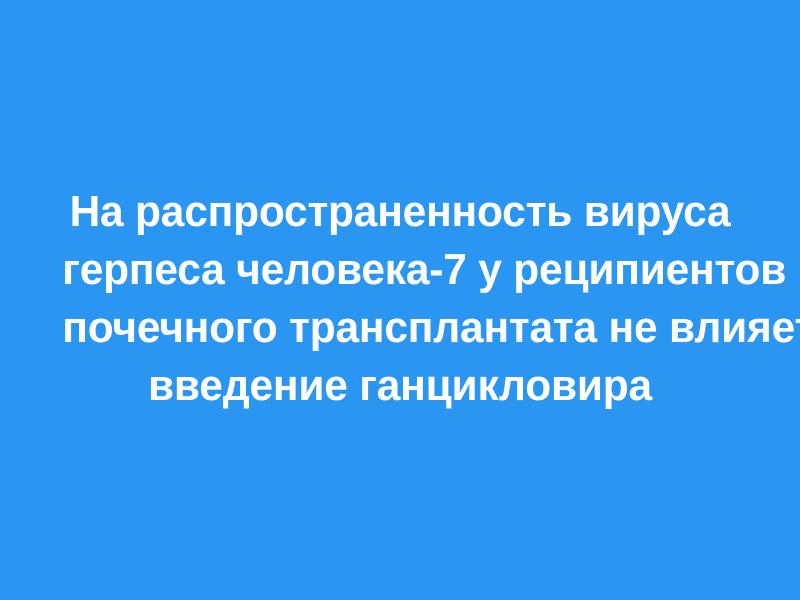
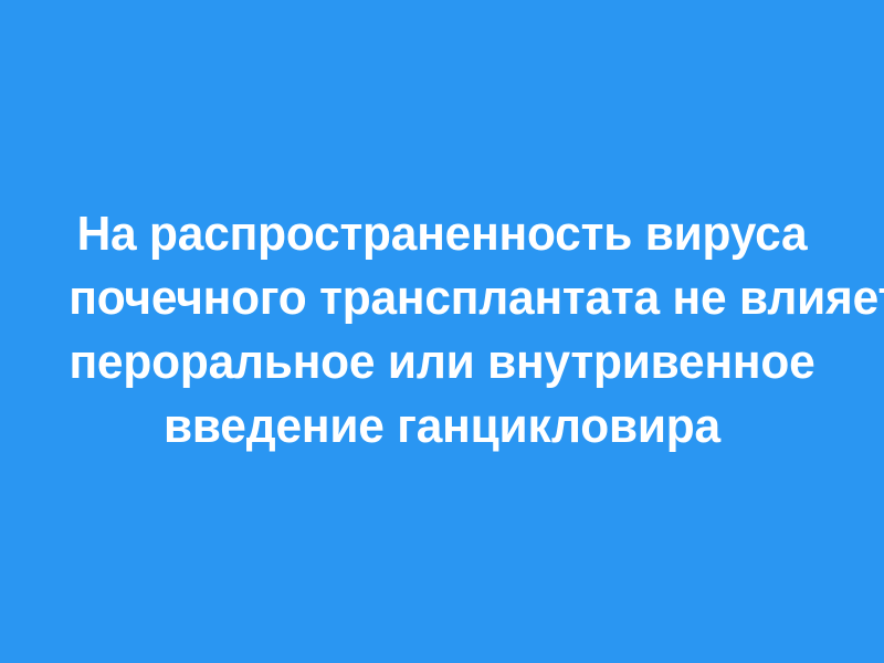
  На распространенность вируса
- герпеса человека-7 у реципиентов
  почечного трансплантата не влияе
+ пероральное или внутривенное
  введение ганцикловира
